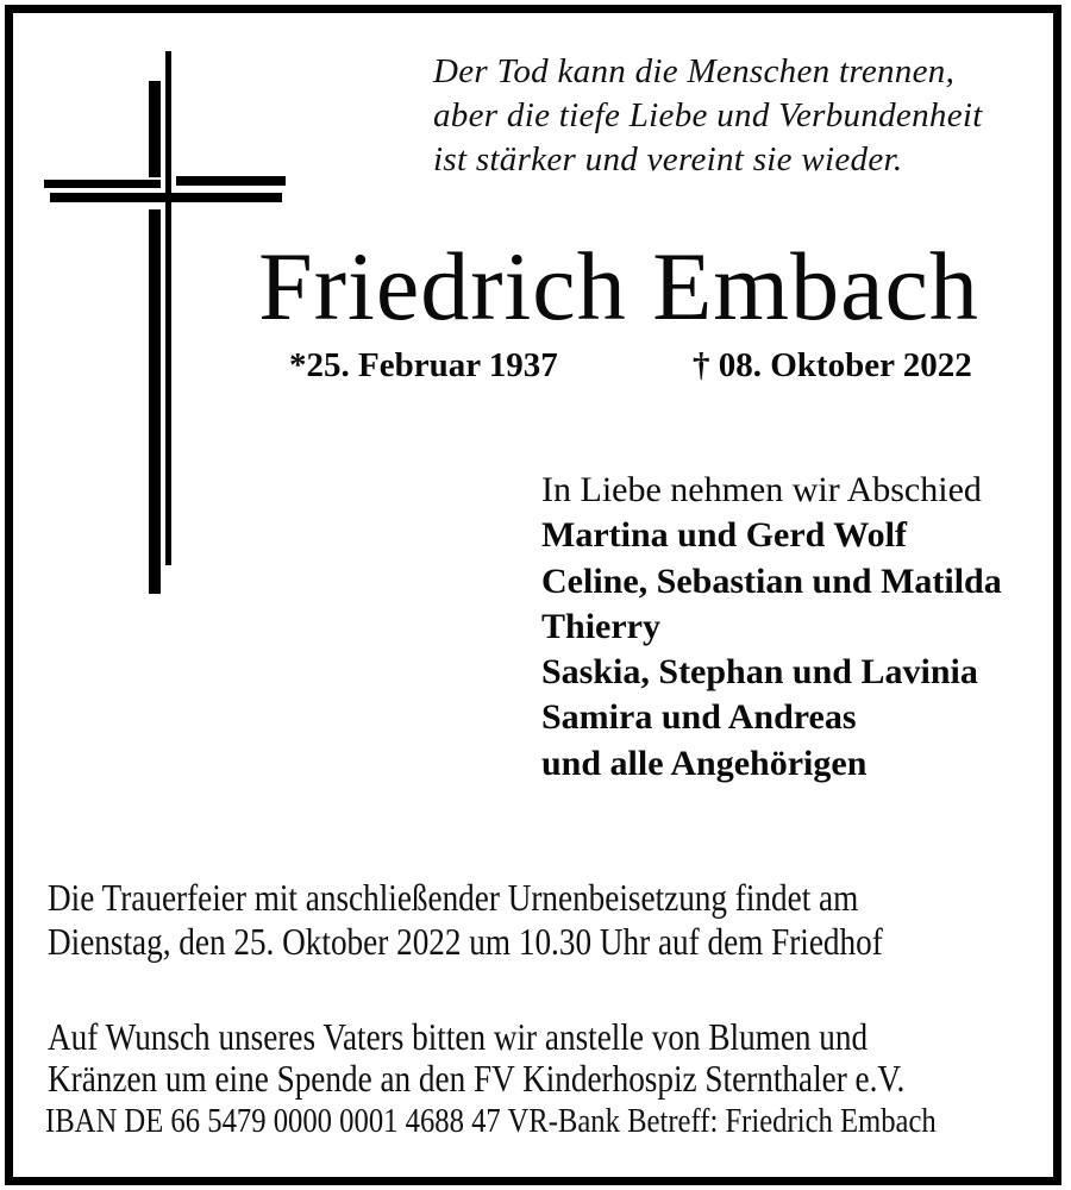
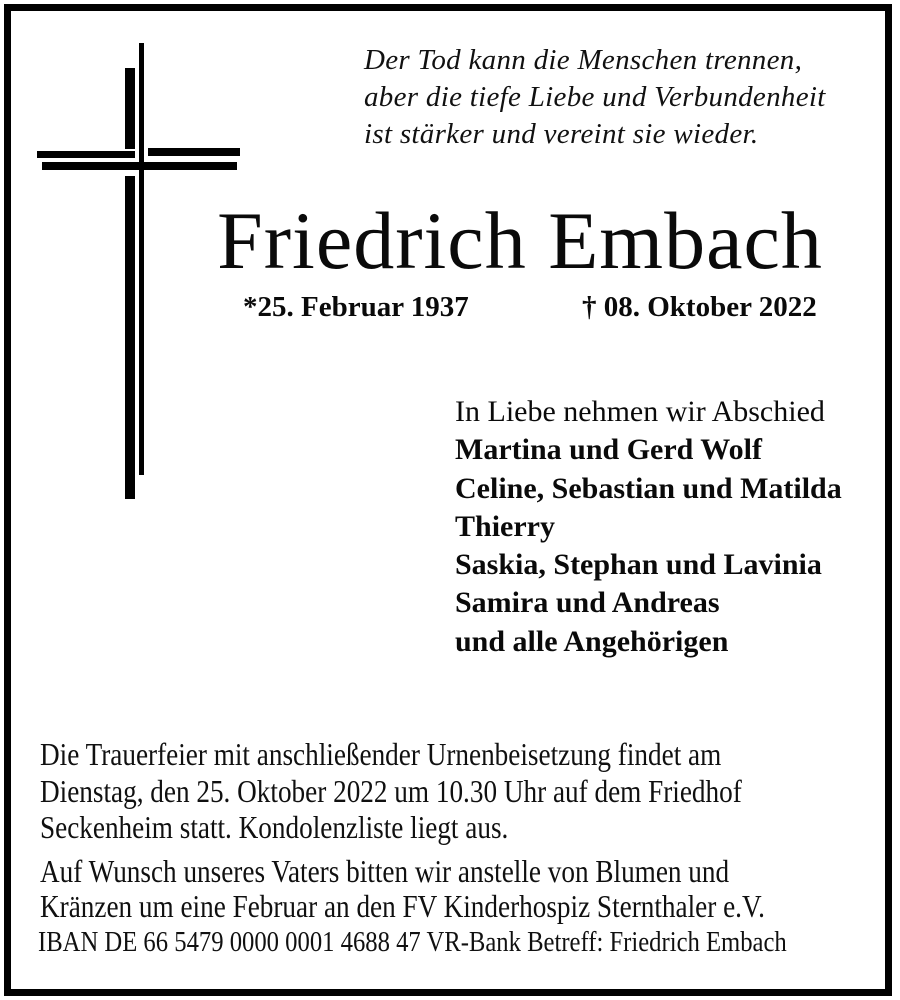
  Der Tod kann die Menschen trennen,
  aber die tiefe Liebe und Verbundenheit
  ist stärker und vereint sie wieder.
  Friedrich Embach
  *25. Februar 1937
  † 08. Oktober 2022
  In Liebe nehmen wir Abschied
  Martina und Gerd Wolf
  Celine, Sebastian und Matilda
  Thierry
  Saskia, Stephan und Lavinia
  Samira und Andreas
  und alle Angehörigen
  Die Trauerfeier mit anschließender Urnenbeisetzung findet am
  Dienstag, den 25. Oktober 2022 um 10.30 Uhr auf dem Friedhof
+ Seckenheim statt. Kondolenzliste liegt aus.
  Auf Wunsch unseres Vaters bitten wir anstelle von Blumen und
- Kränzen um eine Spende an den FV Kinderhospiz Sternthaler e.V.
+ Kränzen um eine Februar an den FV Kinderhospiz Sternthaler e.V.
  IBAN DE 66 5479 0000 0001 4688 47 VR-Bank Betreff: Friedrich Embach
